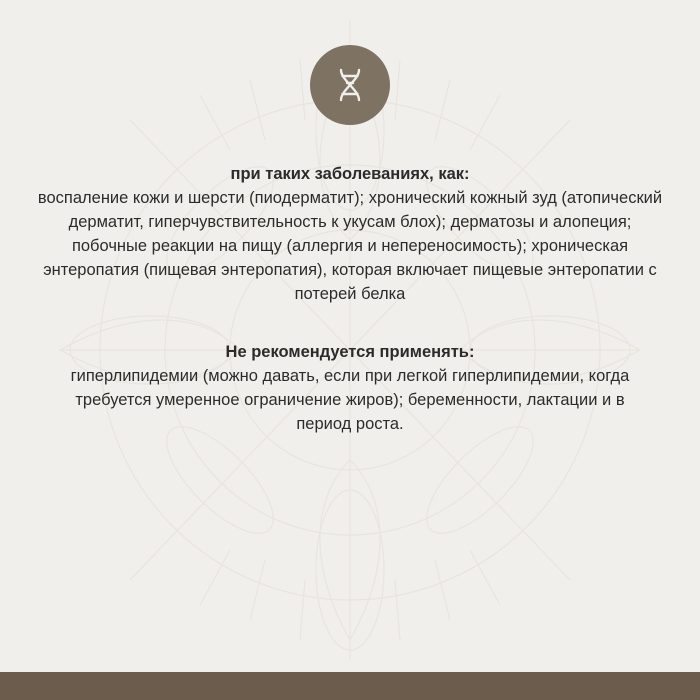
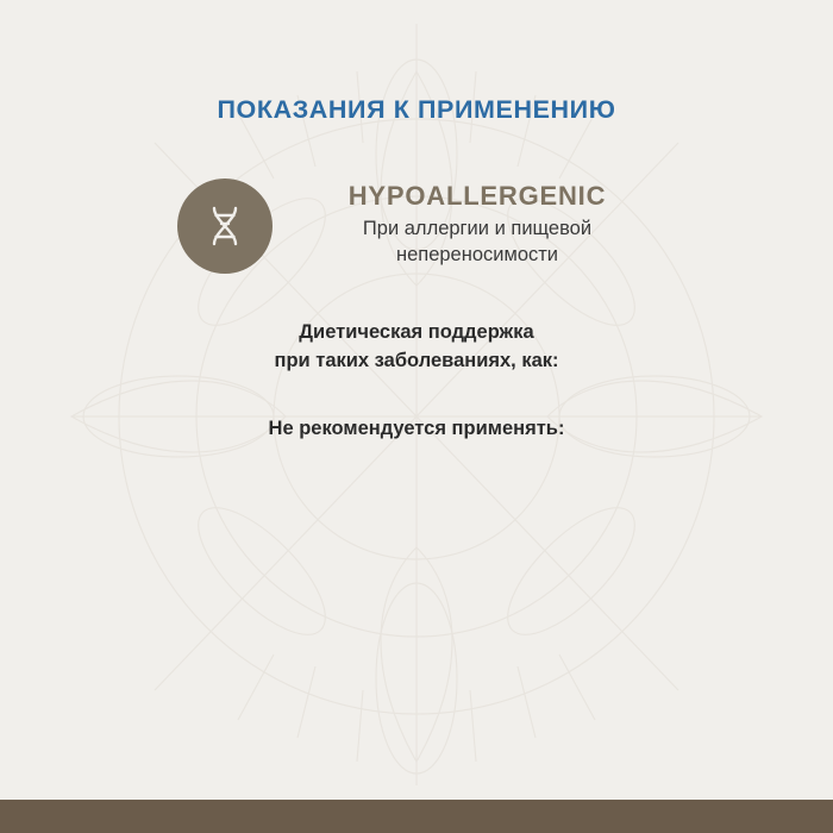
+ ПОКАЗАНИЯ К ПРИМЕНЕНИЮ
+ HYPOALLERGENIC
+ При аллергии и пищевой непереносимости
+ Диетическая поддержка
  при таких заболеваниях, как:
- воспаление кожи и шерсти (пиодерматит); хронический кожный зуд (атопический дерматит, гиперчувствительность к укусам блох); дерматозы и алопеция; побочные реакции на пищу (аллергия и непереносимость); хроническая энтеропатия (пищевая энтеропатия), которая включает пищевые энтеропатии с потерей белка
  Не рекомендуется применять:
- гиперлипидемии (можно давать, если при легкой гиперлипидемии, когда требуется умеренное ограничение жиров); беременности, лактации и в период роста.
